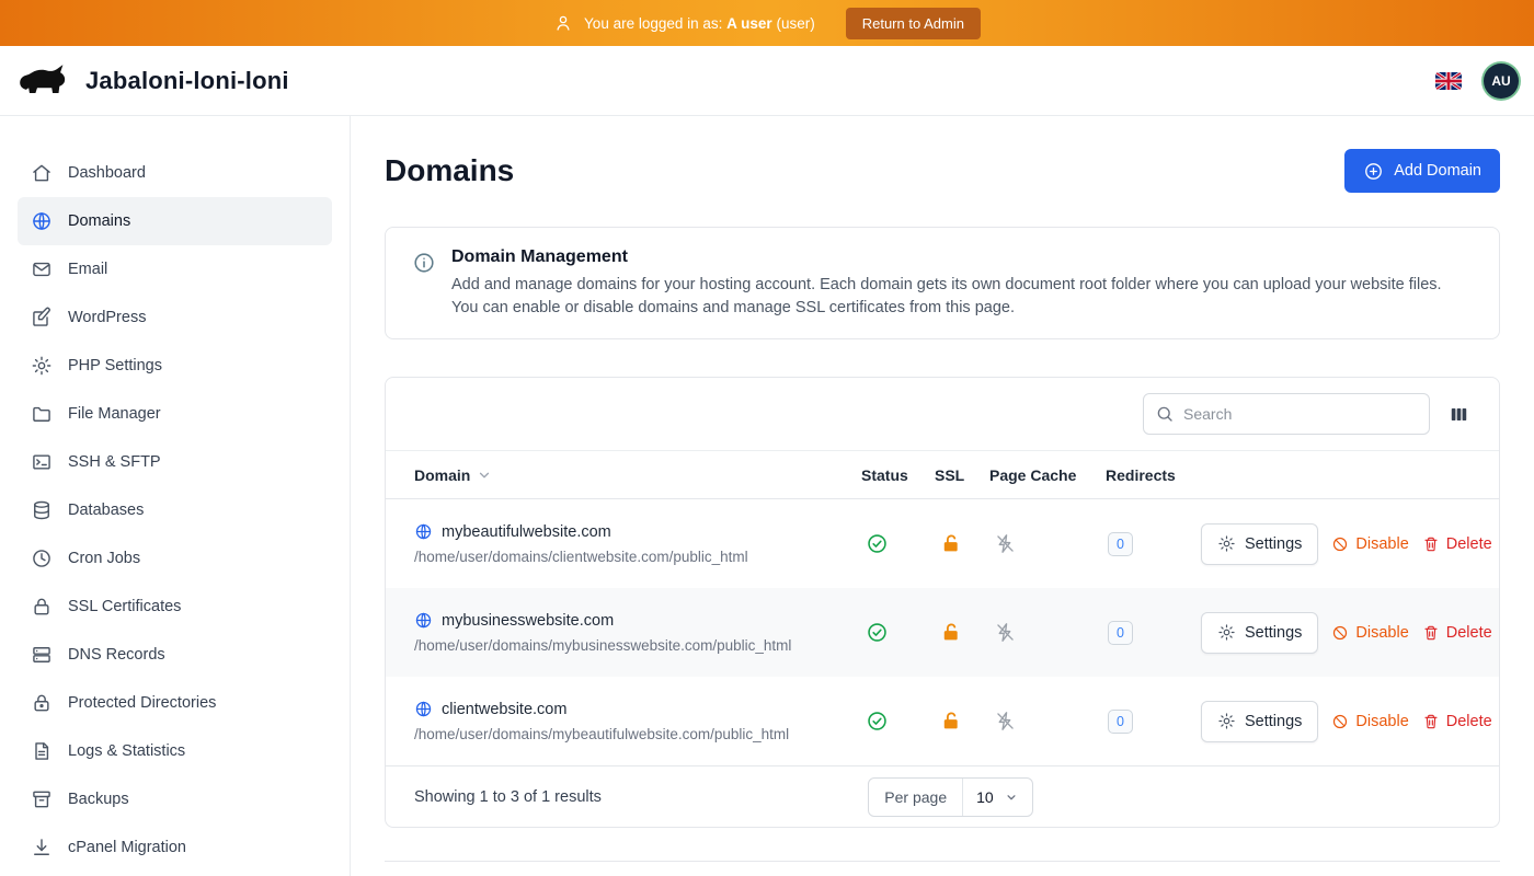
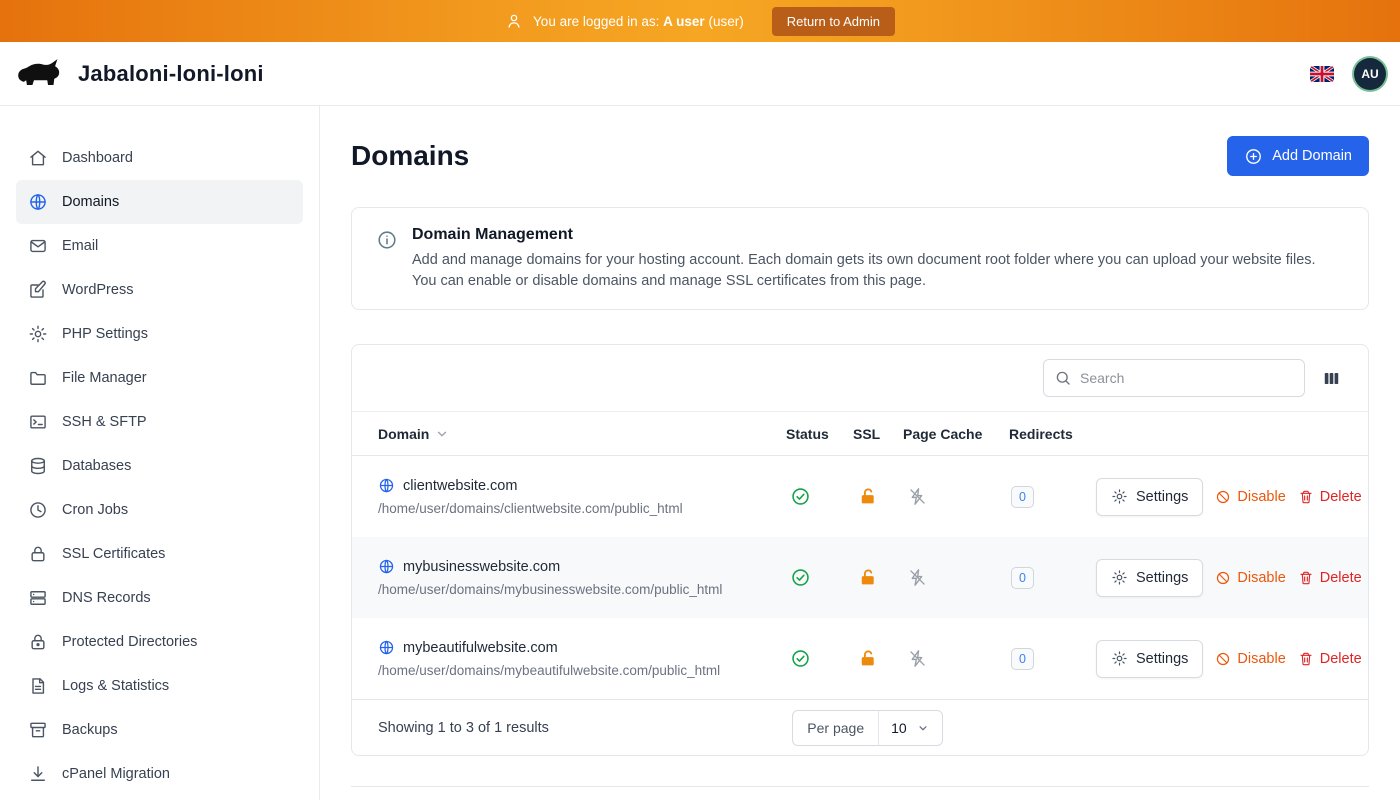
  You are logged in as: A user (user)
  Return to Admin
  Jabaloni-loni-loni
  AU
  Dashboard
  Domains
  Email
  WordPress
  PHP Settings
  File Manager
  SSH & SFTP
  Databases
  Cron Jobs
  SSL Certificates
  DNS Records
  Protected Directories
  Logs & Statistics
  Backups
  cPanel Migration
  Domains
  Add Domain
  Domain Management
  Add and manage domains for your hosting account. Each domain gets its own document root folder where you can upload your website files. You can enable or disable domains and manage SSL certificates from this page.
  Search
  Domain
  Status
  SSL
  Page Cache
  Redirects
- mybeautifulwebsite.com
+ clientwebsite.com
  /home/user/domains/clientwebsite.com/public_html
  0
  Settings
  Disable
  Delete
  mybusinesswebsite.com
  /home/user/domains/mybusinesswebsite.com/public_html
  0
  Settings
  Disable
  Delete
- clientwebsite.com
+ mybeautifulwebsite.com
  /home/user/domains/mybeautifulwebsite.com/public_html
  0
  Settings
  Disable
  Delete
  Showing 1 to 3 of 1 results
  Per page
  10
